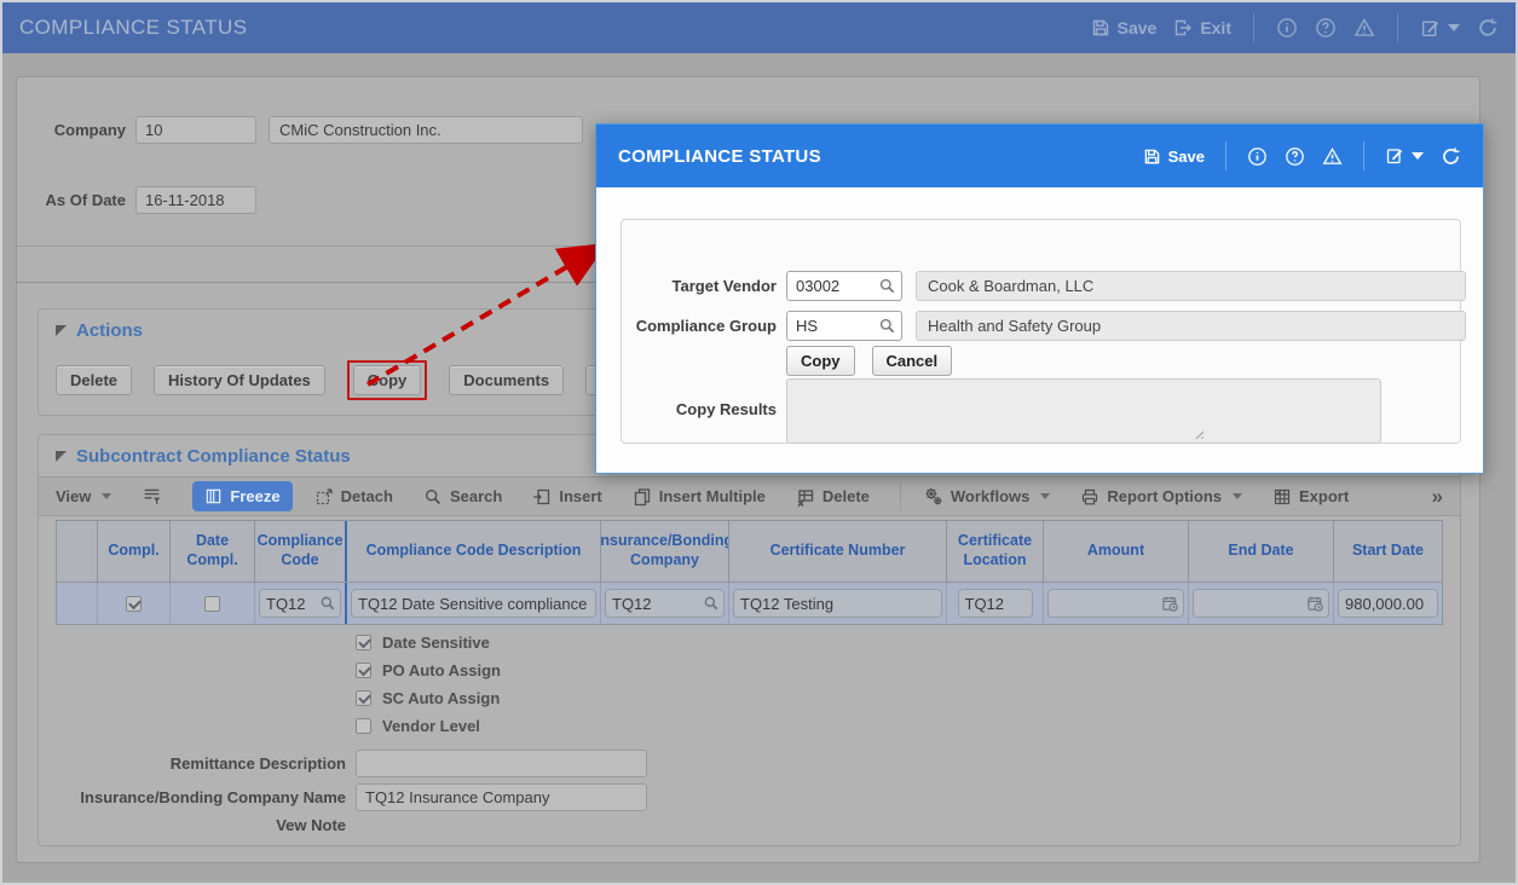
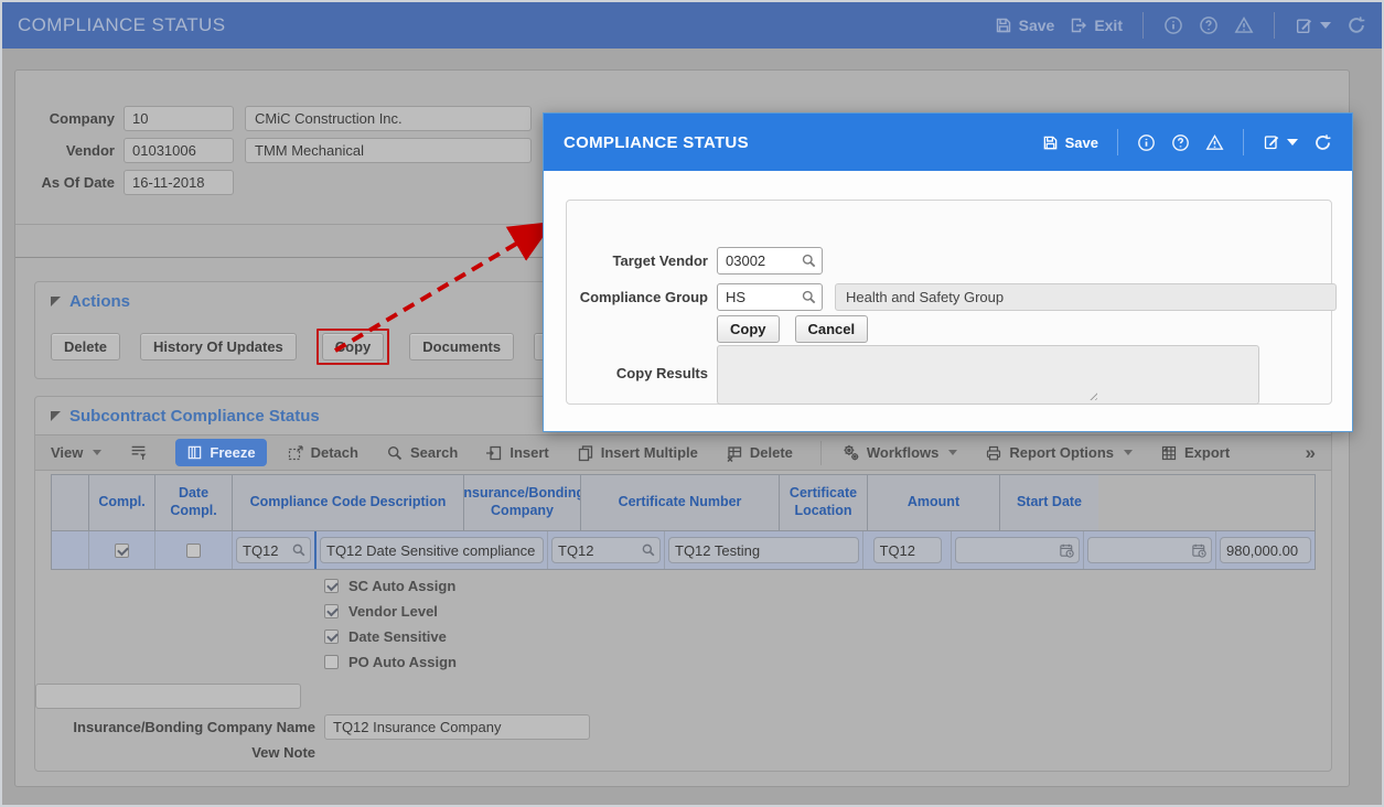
  COMPLIANCE STATUS
  Save
  Exit
  Company
  10
  CMiC Construction Inc.
+ Vendor
+ 01031006
+ TMM Mechanical
  As Of Date
  16-11-2018
  Actions
  Delete
  History Of Updates
  opy
  Documents
  Subcontract Compliance Status
  View
  Freeze
  Detach
  Search
  Insert
  Insert Multiple
  Delete
  Workflows
  Report Options
  Export
  »
  Compl.
  Date Compl.
- Compliance Code
  Compliance Code Description
  nsurance/Bondin Company
  Certificate Number
  Certificate Location
  Amount
- End Date
  Start Date
  TQ12
  TQ12 Date Sensitive compliance
  TQ12
  TQ12 Testing
  TQ12
  980,000.00
- Date Sensitive
+ SC Auto Assign
- PO Auto Assign
+ Vendor Level
- SC Auto Assign
+ Date Sensitive
- Vendor Level
+ PO Auto Assign
- Remittance Description
  Insurance/Bonding Company Name
  TQ12 Insurance Company
  Vew Note
  COMPLIANCE STATUS
  Save
  Target Vendor
  03002
- Cook & Boardman, LLC
  Compliance Group
  HS
  Health and Safety Group
  Copy
  Cancel
  Copy Results
